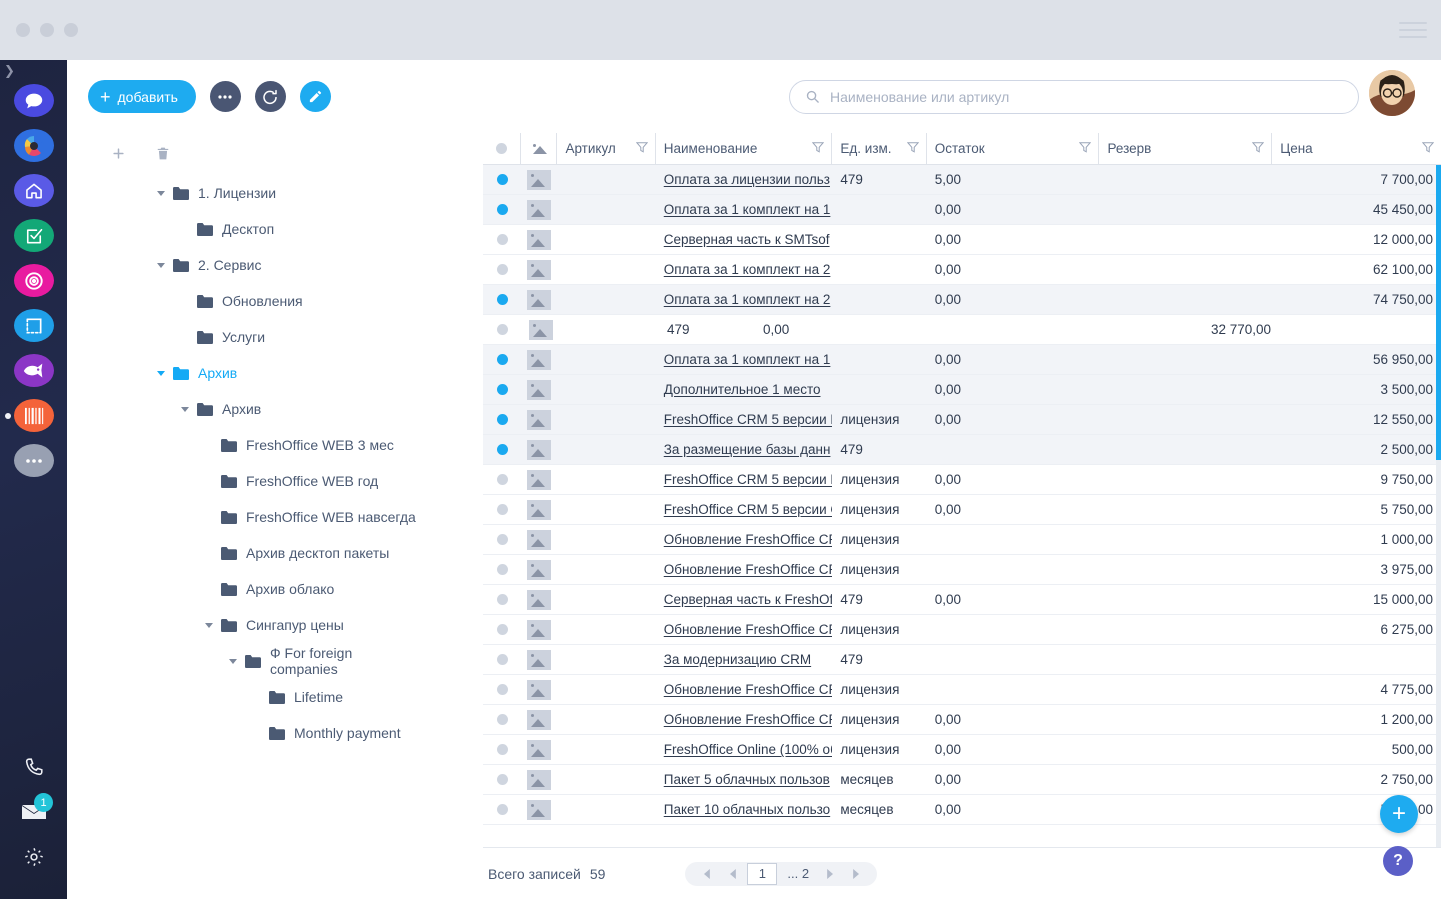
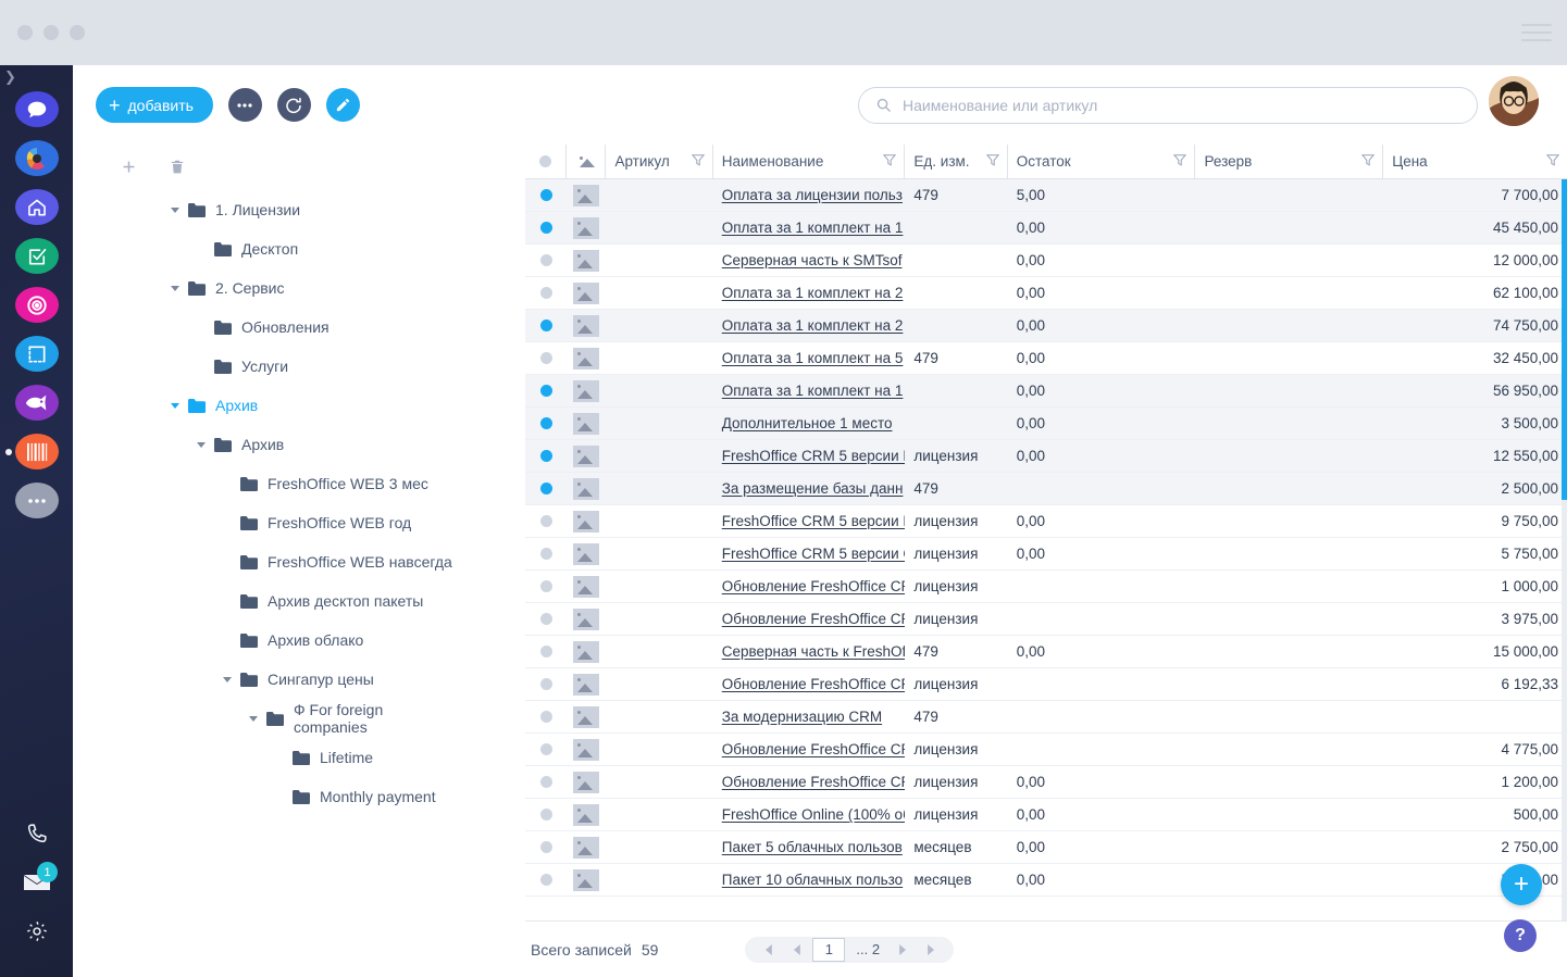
  ❯
  1
  +
  добавить
  Наименование или артикул
  1. Лицензии
  Десктоп
  2. Сервис
  Обновления
  Услуги
  Архив
  Архив
  FreshOffice WEB 3 мес
  FreshOffice WEB год
  FreshOffice WEB навсегда
  Архив десктоп пакеты
  Архив облако
  Сингапур цены
  Ф For foreign companies
  Lifetime
  Monthly payment
  Артикул
  Наименование
  Ед. изм.
  Остаток
  Резерв
  Цена
  Оплата за лицензии польз
  479
  5,00
  7 700,00
  Оплата за 1 комплект на 1
  0,00
  45 450,00
  Серверная часть к SMTsof
  0,00
  12 000,00
  Оплата за 1 комплект на 2
  0,00
  62 100,00
  Оплата за 1 комплект на 2
  0,00
  74 750,00
+ Оплата за 1 комплект на 5
  479
  0,00
- 32 770,00
+ 32 450,00
  Оплата за 1 комплект на 1
  0,00
  56 950,00
  Дополнительное 1 место
  0,00
  3 500,00
  FreshOffice CRM 5 версии
  лицензия
  0,00
  12 550,00
  За размещение базы данн
  479
  2 500,00
  FreshOffice CRM 5 версии
  лицензия
  0,00
  9 750,00
  FreshOffice CRM 5 версии
  лицензия
  0,00
  5 750,00
  Обновление FreshOffice C
  лицензия
  1 000,00
  Обновление FreshOffice C
  лицензия
  3 975,00
  Серверная часть к FreshOf
  479
  0,00
  15 000,00
  Обновление FreshOffice C
  лицензия
- 6 275,00
+ 6 192,33
  За модернизацию CRM
  479
  Обновление FreshOffice C
  лицензия
  4 775,00
  Обновление FreshOffice C
  лицензия
  0,00
  1 200,00
  FreshOffice Online (100% о
  лицензия
  0,00
  500,00
  Пакет 5 облачных пользов
  месяцев
  0,00
  2 750,00
  Пакет 10 облачных пользо
  месяцев
  0,00
  Всего записей
  59
  1
  ... 2
  +
  ?
